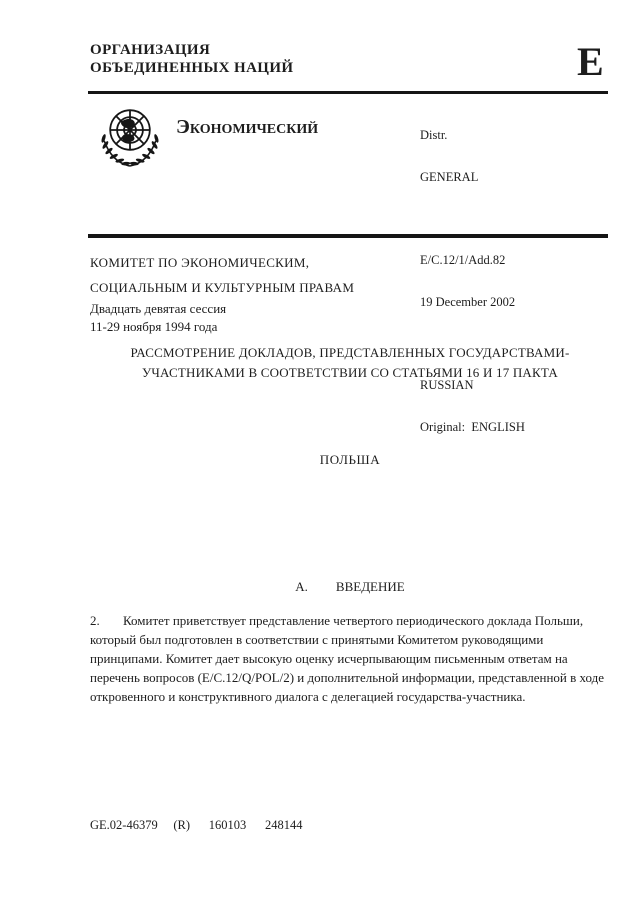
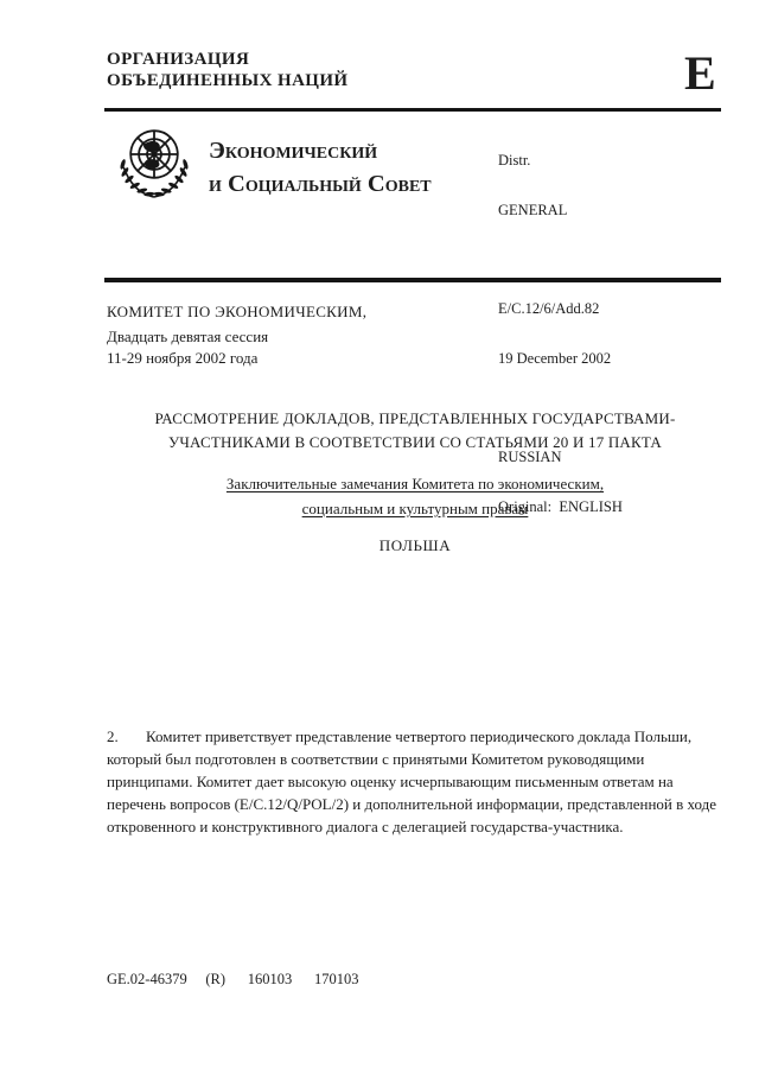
  ОРГАНИЗАЦИЯ
  ОБЪЕДИНЕННЫХ НАЦИЙ
  E
  Экономический
+ и Социальный Совет
  Distr.
  GENERAL
- E/C.12/1/Add.82
+ E/C.12/6/Add.82
  19 December 2002
  RUSSIAN
  Original: ENGLISH
  КОМИТЕТ ПО ЭКОНОМИЧЕСКИМ,
- СОЦИАЛЬНЫМ И КУЛЬТУРНЫМ ПРАВАМ
  Двадцать девятая сессия
- 11-29 ноября 1994 года
+ 11-29 ноября 2002 года
  РАССМОТРЕНИЕ ДОКЛАДОВ, ПРЕДСТАВЛЕННЫХ ГОСУДАРСТВАМИ-
- УЧАСТНИКАМИ В СООТВЕТСТВИИ СО СТАТЬЯМИ 16 И 17 ПАКТА
+ УЧАСТНИКАМИ В СООТВЕТСТВИИ СО СТАТЬЯМИ 20 И 17 ПАКТА
+ Заключительные замечания Комитета по экономическим,
+ социальным и культурным правам
  ПОЛЬША
- А. ВВЕДЕНИЕ
  2. Комитет приветствует представление четвертого периодического доклада Польши, который был подготовлен в соответствии с принятыми Комитетом руководящими принципами. Комитет дает высокую оценку исчерпывающим письменным ответам на перечень вопросов (E/C.12/Q/POL/2) и дополнительной информации, представленной в ходе откровенного и конструктивного диалога с делегацией государства-участника.
- GE.02-46379 (R) 160103 248144
+ GE.02-46379 (R) 160103 170103
